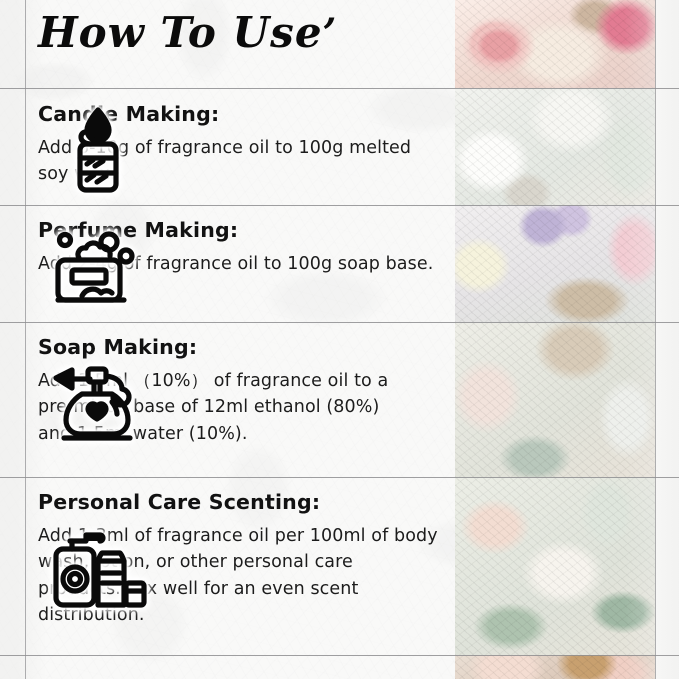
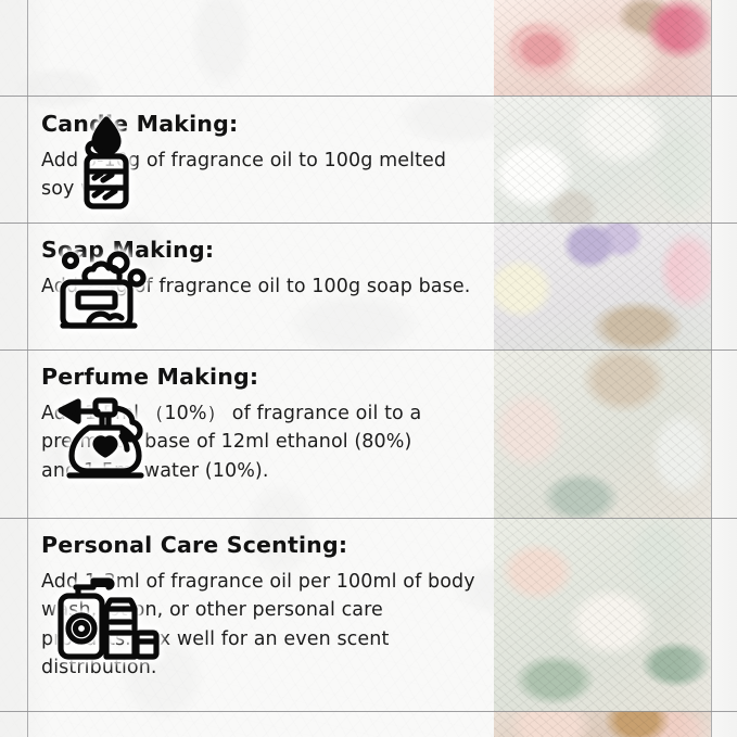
- How To Use’
  Cande Making:
  Add 6-10g of fragrance oil to 100g melted soy
- Perfume Making:
+ Soap Making:
  Add 2-4gf fragrance oil to 100g soap base.
- Soap Making:
+ Perfume Making:
  Al （10%） of fragrance oil to a preme base of 12ml ethanol (80%) andl water (10%).
  Personal Care Scenting:
  Addml of fragrance oil per 100ml of body wsh,on, or other personal care prots.x well for an even scent distribution.
